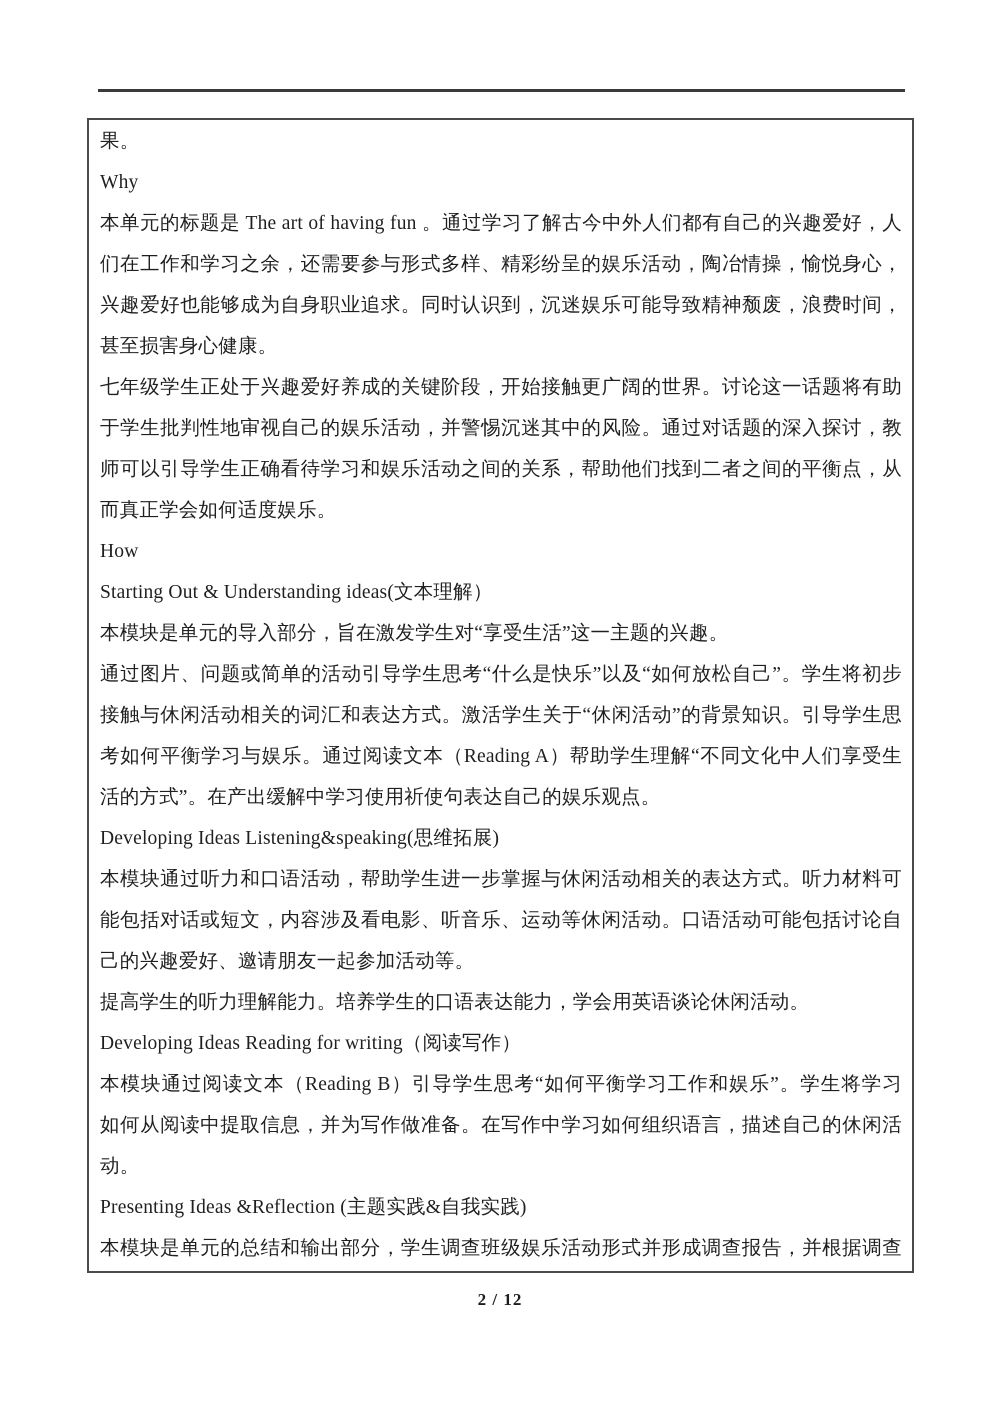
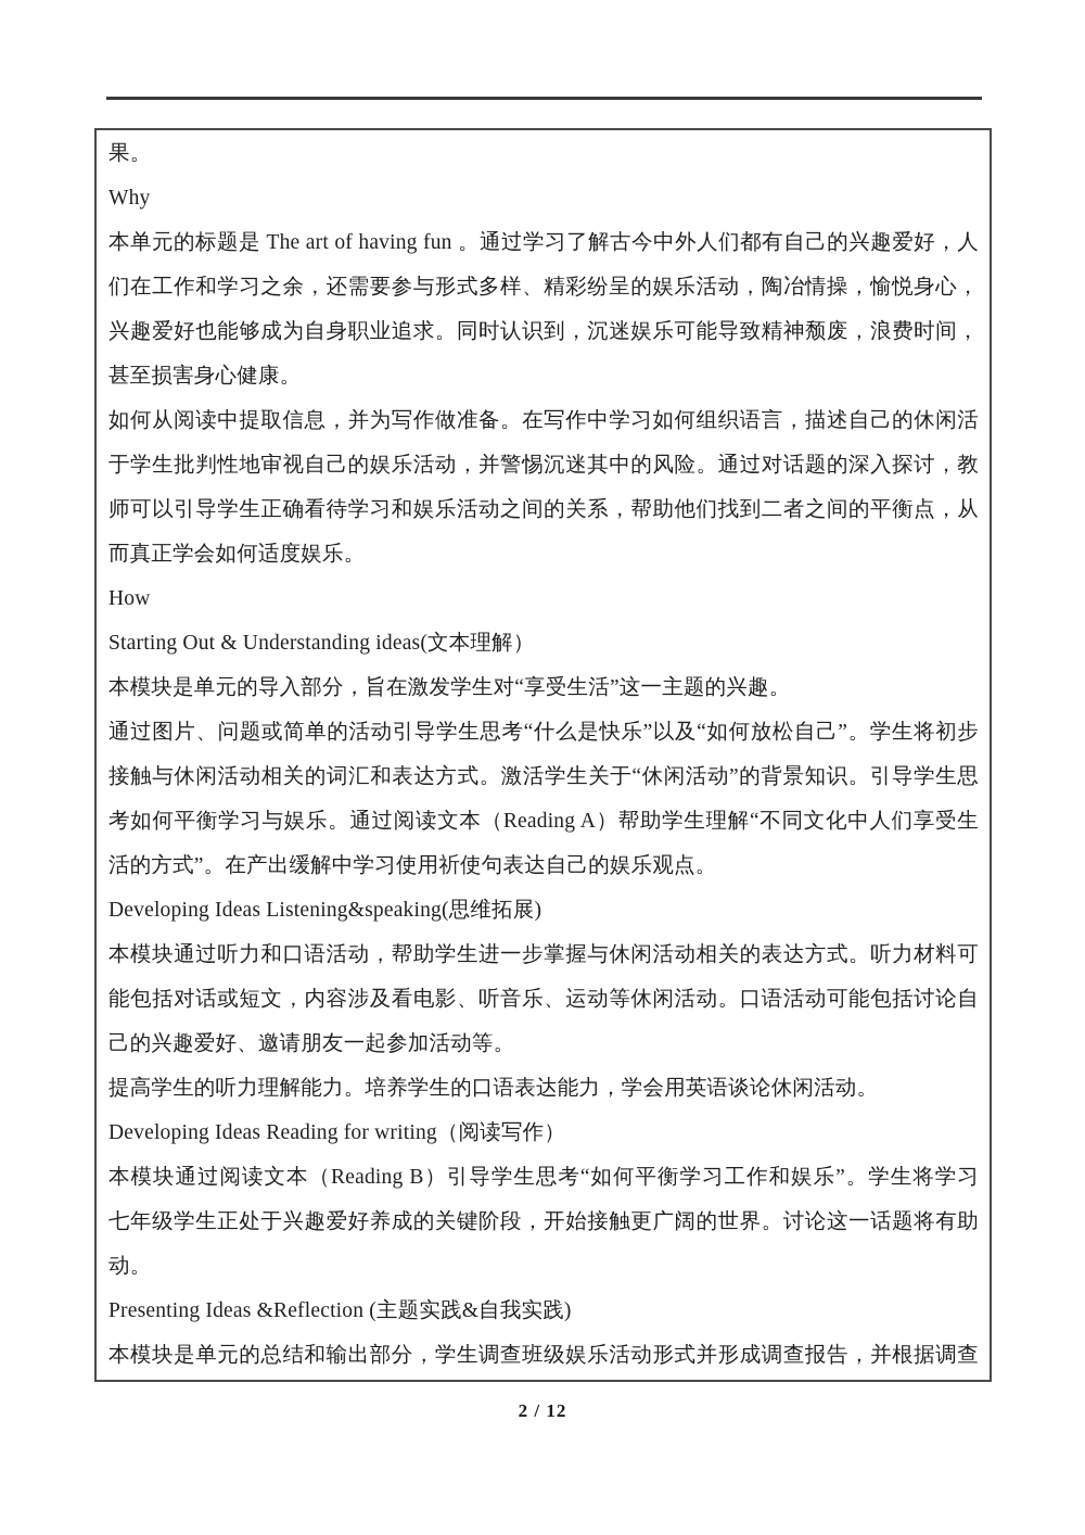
  果。
  Why
  本单元的标题是 The art of having fun 。通过学习了解古今中外人们都有自己的兴趣爱好，人
  们在工作和学习之余，还需要参与形式多样、精彩纷呈的娱乐活动，陶冶情操，愉悦身心，
  兴趣爱好也能够成为自身职业追求。同时认识到，沉迷娱乐可能导致精神颓废，浪费时间，
  甚至损害身心健康。
- 七年级学生正处于兴趣爱好养成的关键阶段，开始接触更广阔的世界。讨论这一话题将有助
+ 如何从阅读中提取信息，并为写作做准备。在写作中学习如何组织语言，描述自己的休闲活
  于学生批判性地审视自己的娱乐活动，并警惕沉迷其中的风险。通过对话题的深入探讨，教
  师可以引导学生正确看待学习和娱乐活动之间的关系，帮助他们找到二者之间的平衡点，从
  而真正学会如何适度娱乐。
  How
  Starting Out & Understanding ideas(文本理解）
  本模块是单元的导入部分，旨在激发学生对“享受生活”这一主题的兴趣。
  通过图片、问题或简单的活动引导学生思考“什么是快乐”以及“如何放松自己”。学生将初步
  接触与休闲活动相关的词汇和表达方式。激活学生关于“休闲活动”的背景知识。引导学生思
  考如何平衡学习与娱乐。通过阅读文本（Reading A）帮助学生理解“不同文化中人们享受生
  活的方式”。在产出缓解中学习使用祈使句表达自己的娱乐观点。
  Developing Ideas Listening&speaking(思维拓展)
  本模块通过听力和口语活动，帮助学生进一步掌握与休闲活动相关的表达方式。听力材料可
  能包括对话或短文，内容涉及看电影、听音乐、运动等休闲活动。口语活动可能包括讨论自
  己的兴趣爱好、邀请朋友一起参加活动等。
  提高学生的听力理解能力。培养学生的口语表达能力，学会用英语谈论休闲活动。
  Developing Ideas Reading for writing（阅读写作）
  本模块通过阅读文本（Reading B）引导学生思考“如何平衡学习工作和娱乐”。学生将学习
- 如何从阅读中提取信息，并为写作做准备。在写作中学习如何组织语言，描述自己的休闲活
+ 七年级学生正处于兴趣爱好养成的关键阶段，开始接触更广阔的世界。讨论这一话题将有助
  动。
  Presenting Ideas &Reflection (主题实践&自我实践)
  本模块是单元的总结和输出部分，学生调查班级娱乐活动形式并形成调查报告，并根据调查
  2 / 12
